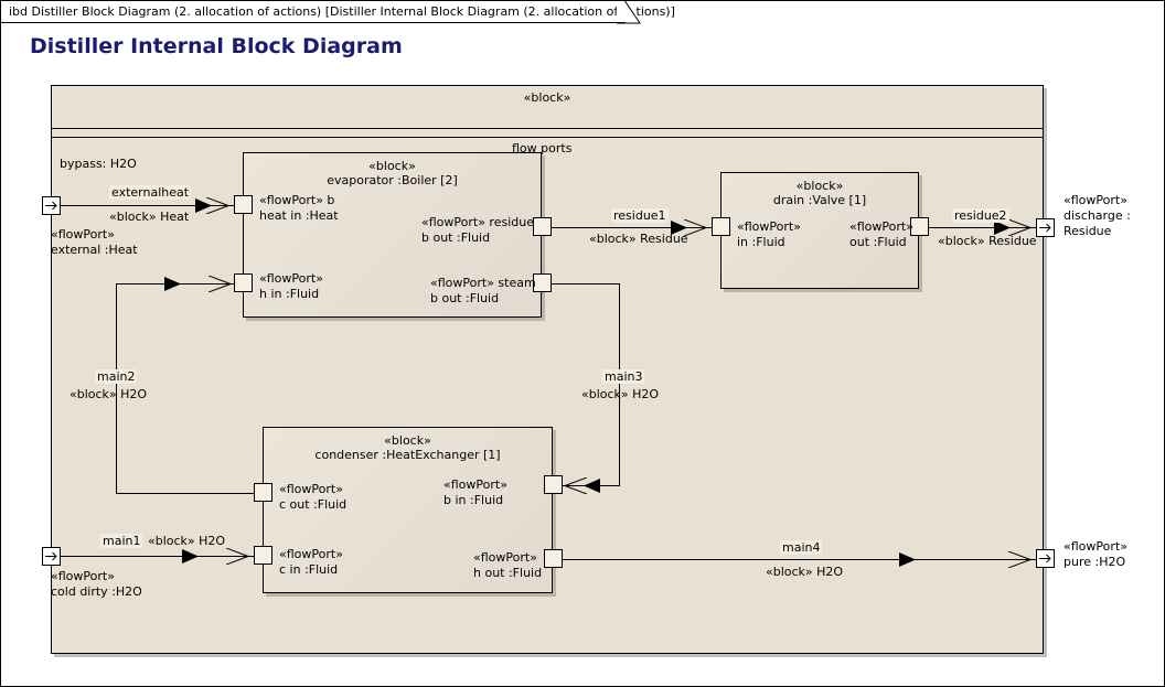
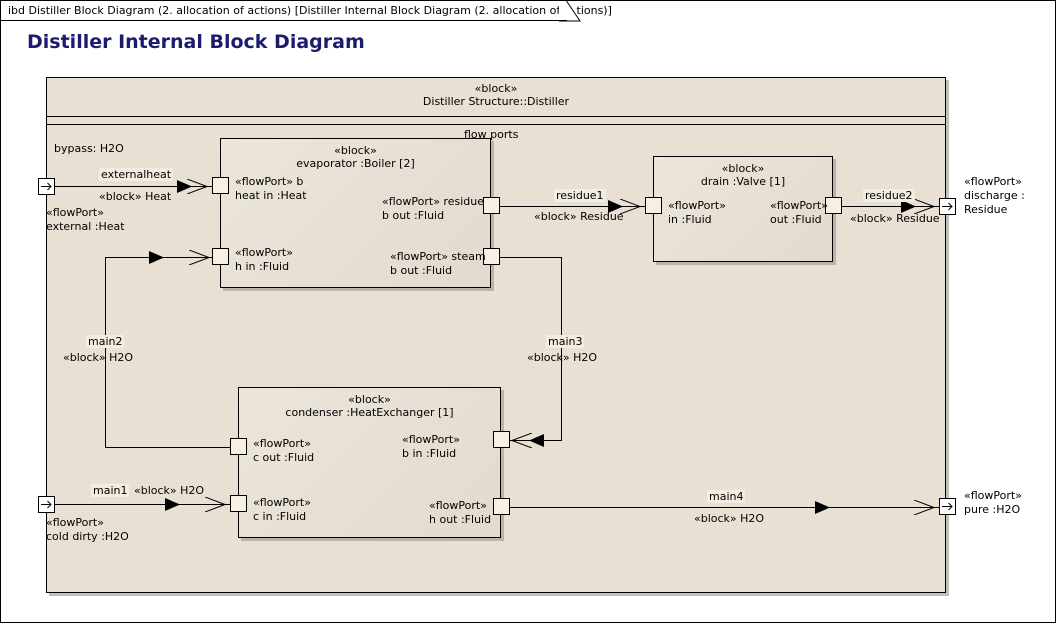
  ibd Distiller Block Diagram (2. allocation of actions) [Distiller Internal Block Diagram (2. allocation oftions)]
  Distiller Internal Block Diagram
  «block»
+ Distiller Structure::Distiller
  bypass: H2O
  «block»
  evaporator :Boiler [2]
  flow ports
  «flowPort» b
  heat in :Heat
  «flowPort»
  h in :Fluid
  «flowPort» residue
  b out :Fluid
  «flowPort» steam
  b out :Fluid
  «block»
  drain :Valve [1]
  «flowPort»
  in :Fluid
  «flowPort»
  out :Fluid
  «block»
  condenser :HeatExchanger [1]
  «flowPort»
  c out :Fluid
  «flowPort»
  c in :Fluid
  «flowPort»
  b in :Fluid
  «flowPort»
  h out :Fluid
  «flowPort»
  external :Heat
  «flowPort»
  cold dirty :H2O
  «flowPort»
  discharge :
  Residue
  «flowPort»
  pure :H2O
  externalheat
  «block» Heat
  main2
  «block» H2O
  residue1
  «block» Residue
  residue2
  «block» Residue
  main3
  «block» H2O
  main1
  «block» H2O
  main4
  «block» H2O
